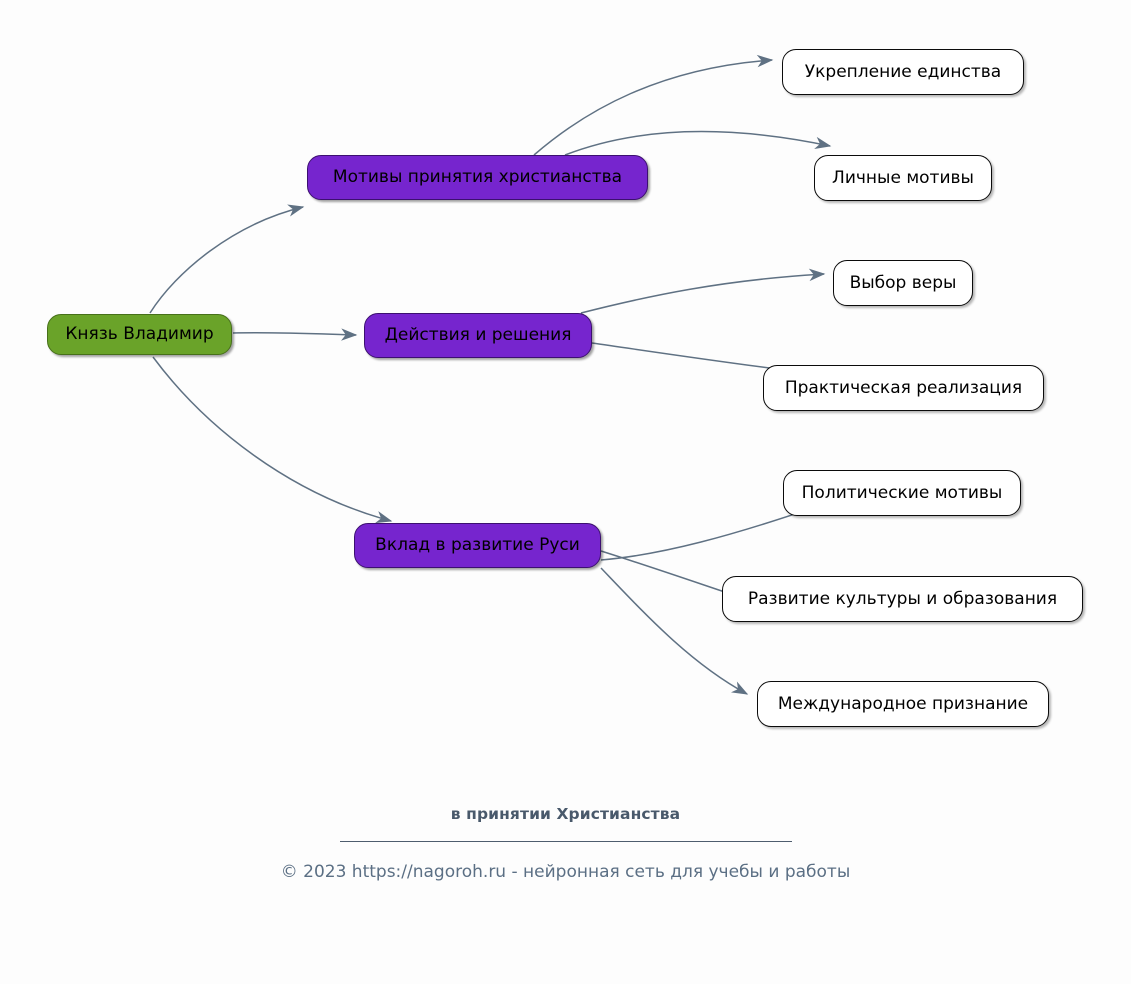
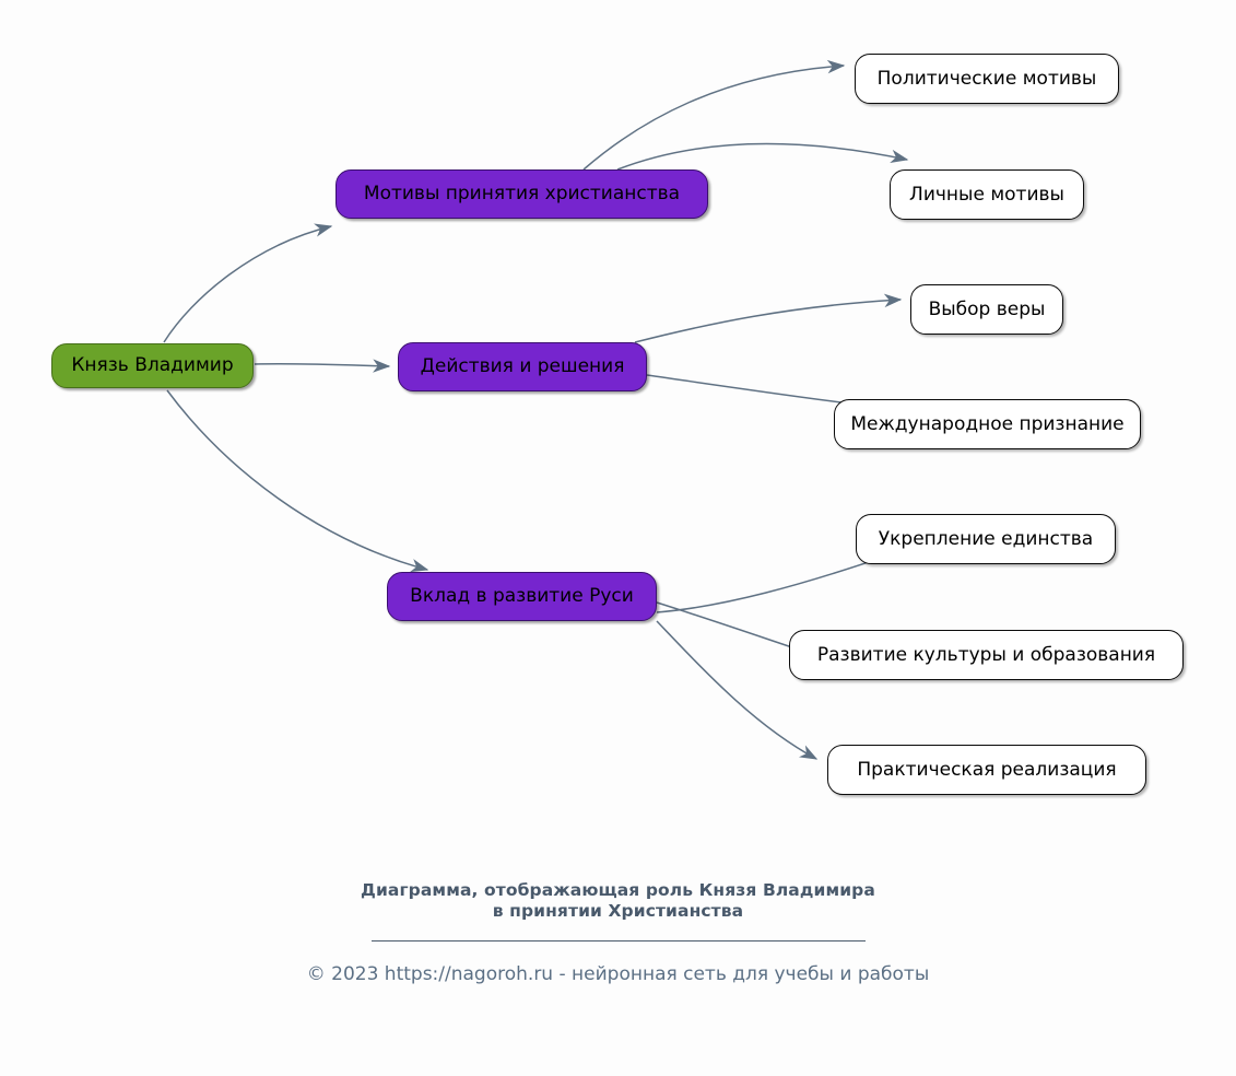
  Князь Владимир
  Мотивы принятия христианства
  Действия и решения
  Вклад в развитие Руси
- Укрепление единства
+ Политические мотивы
  Личные мотивы
  Выбор веры
- Практическая реализация
+ Международное признание
- Политические мотивы
+ Укрепление единства
  Развитие культуры и образования
- Международное признание
+ Практическая реализация
+ Диаграмма, отображающая роль Князя Владимира
  в принятии Христианства
  © 2023 https://nagoroh.ru - нейронная сеть для учебы и работы
